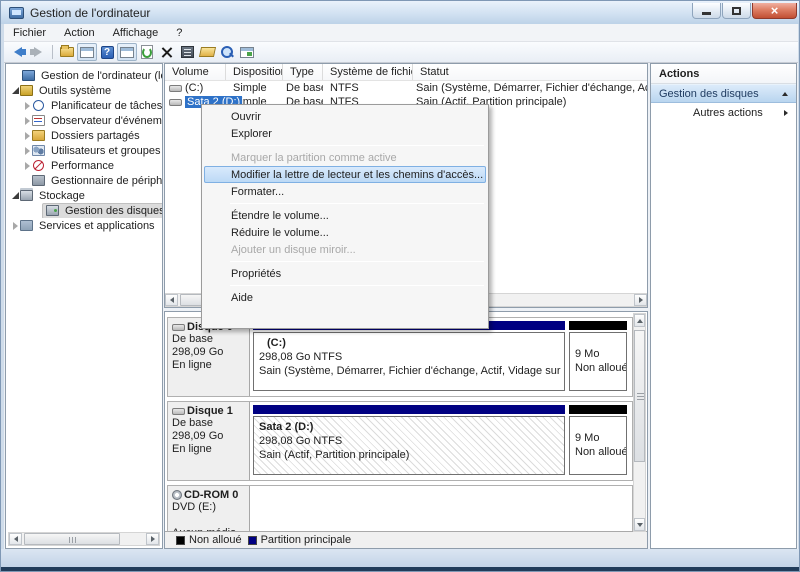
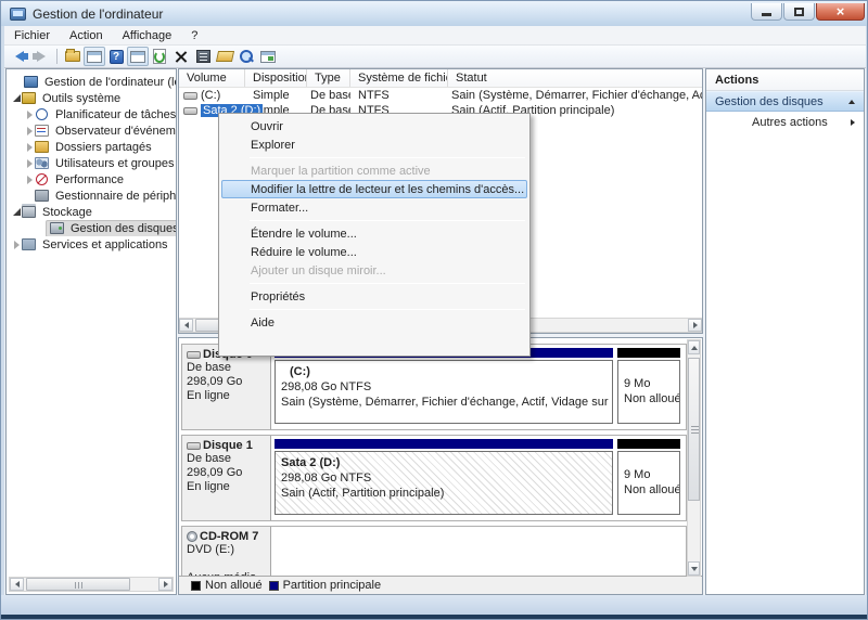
  Gestion de l'ordinateur
  ×
  Fichier
  Action
  Affichage
  ?
  ?
  Gestion de l'ordinateur (l
  Outils système
  Planificateur de tâches
  Observateur d'événem
  Dossiers partagés
  Utilisateurs et groupes
  Performance
  Gestionnaire de périph
  Stockage
  Gestion des disques
  Services et applications
  Volume
  Dispositio
  Type
  Système de fichi
  Statut
  (C:)
  Simple
  De bas
  NTFS
  Sata 2 (D:)
  De bas
  NTFS
  Sain (Actif, Partition principale)
  De base
  298,09 Go
  En ligne
  (C:)
  298,08 Go NTFS
  Sain (Système, Démarrer, Fichier d'échange, Actif, Vidage sur
  9 Mo
  Non alloué
  Disque 1
  De base
  298,09 Go
  En ligne
  Sata 2 (D:)
  298,08 Go NTFS
  Sain (Actif, Partition principale)
  9 Mo
  Non alloué
- CD-ROM 0
+ CD-ROM 7
  DVD (E:)
  Non alloué
  Partition principale
  Actions
  Gestion des disques
  Autres actions
  Ouvrir
  Explorer
  Marquer la partition comme active
  Modifier la lettre de lecteur et les chemins d'accès...
  Formater...
  Étendre le volume...
  Réduire le volume...
  Ajouter un disque miroir...
  Propriétés
  Aide
